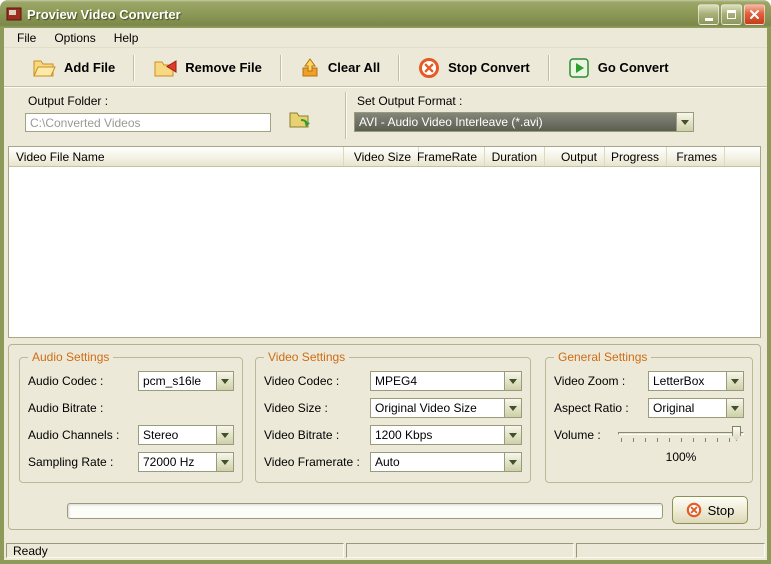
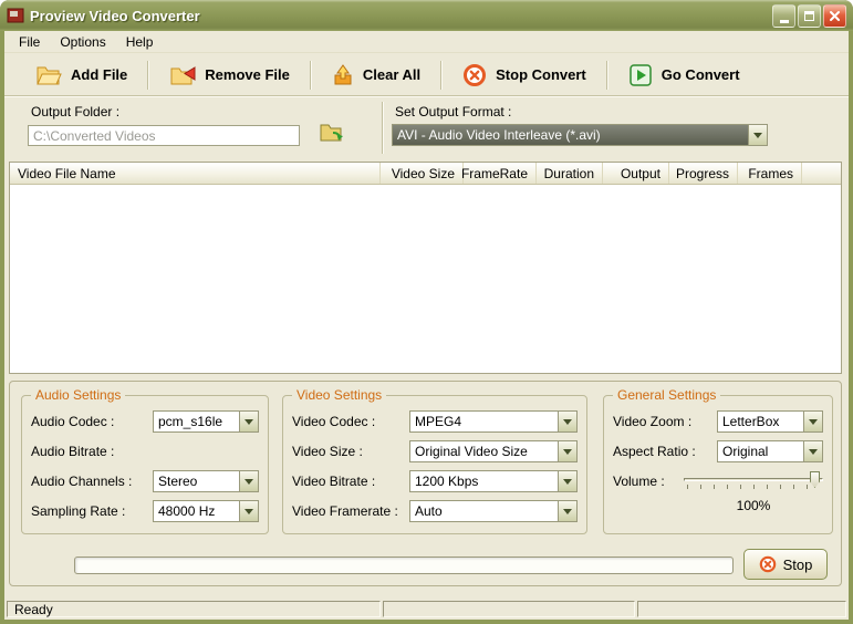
  Proview Video Converter
  File
  Options
  Help
  Add File
  Remove File
  Clear All
  Stop Convert
  Go Convert
  Output Folder :
  C:\Converted Videos
  Set Output Format :
  AVI - Audio Video Interleave (*.avi)
  Video File Name
  Video Size
  FrameRate
  Duration
  Output
  Progress
  Frames
  Audio Settings
  Audio Codec :
  pcm_s16le
  Audio Bitrate :
  Audio Channels :
  Stereo
  Sampling Rate :
- 72000 Hz
+ 48000 Hz
  Video Settings
  Video Codec :
  MPEG4
  Video Size :
  Original Video Size
  Video Bitrate :
  1200 Kbps
  Video Framerate :
  Auto
  General Settings
  Video Zoom :
  LetterBox
  Aspect Ratio :
  Original
  Volume :
  100%
  Stop
  Ready
